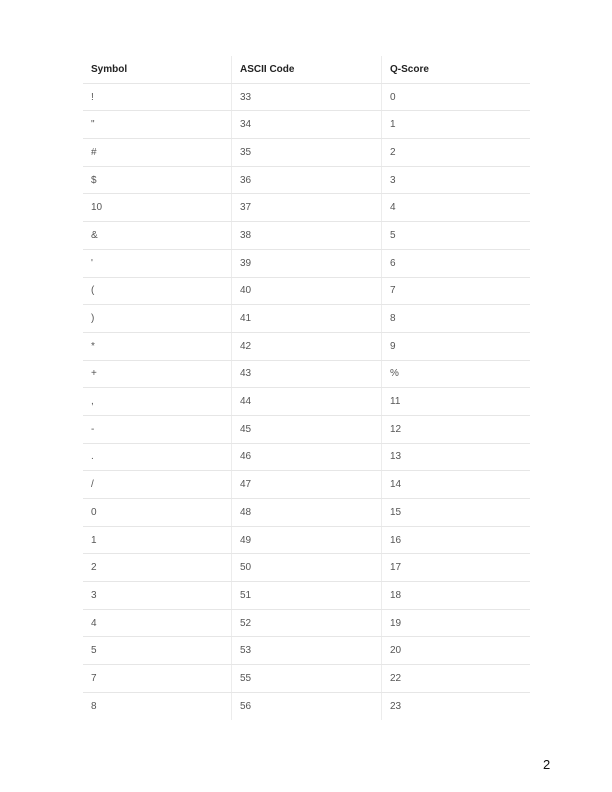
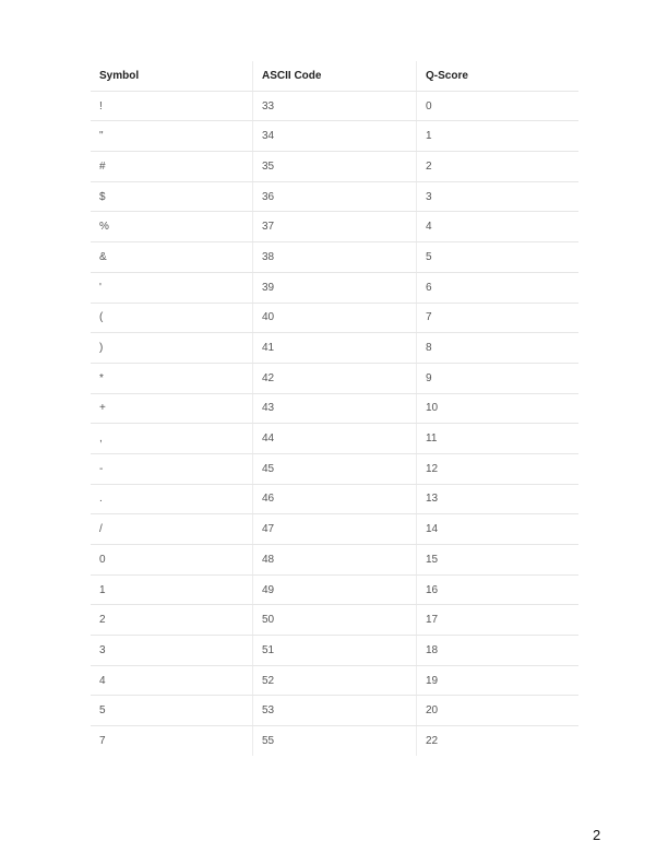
  Symbol	ASCII Code	Q-Score
  !	33	0
  "	34	1
  #	35	2
  $	36	3
- 10	37	4
+ %	37	4
  &	38	5
  '	39	6
  (	40	7
  )	41	8
  *	42	9
- +	43	%
+ +	43	10
  ,	44	11
  -	45	12
  .	46	13
  /	47	14
  0	48	15
  1	49	16
  2	50	17
  3	51	18
  4	52	19
  5	53	20
  7	55	22
- 8	56	23
  2
